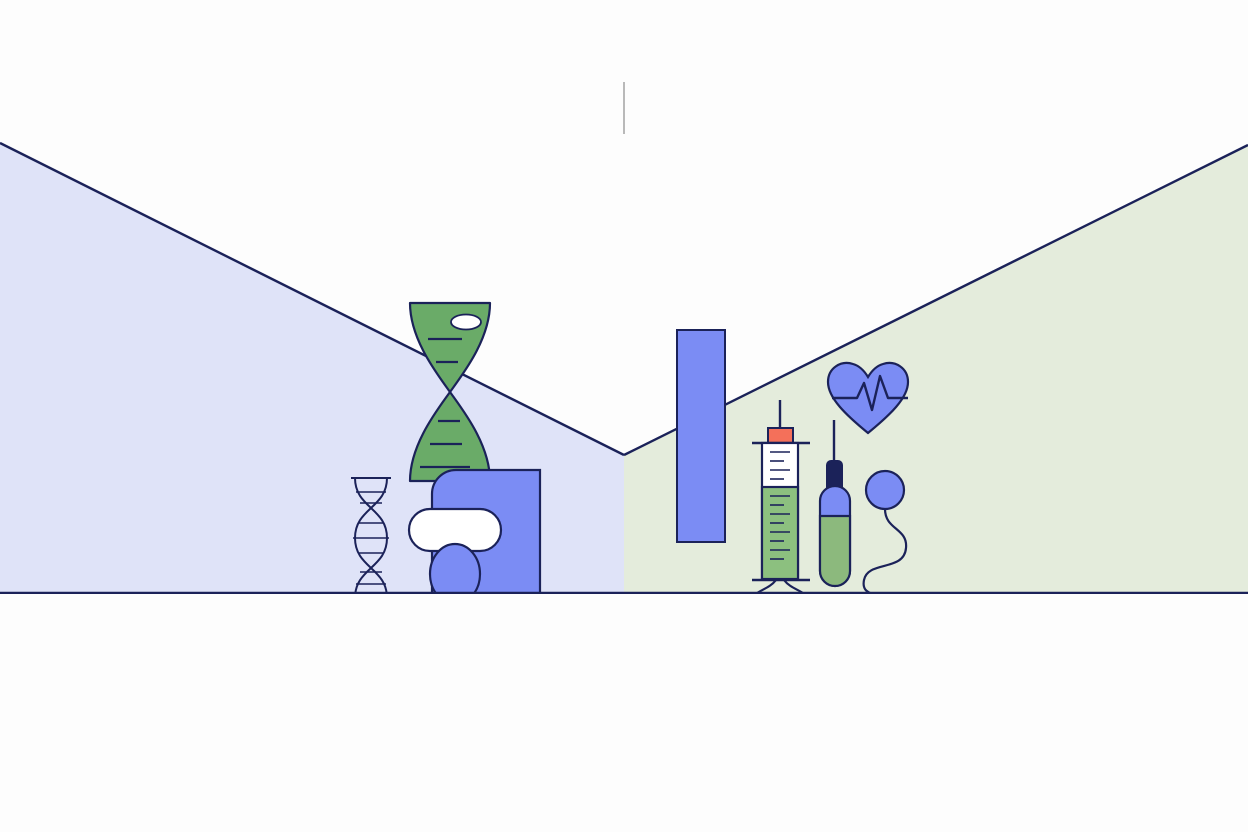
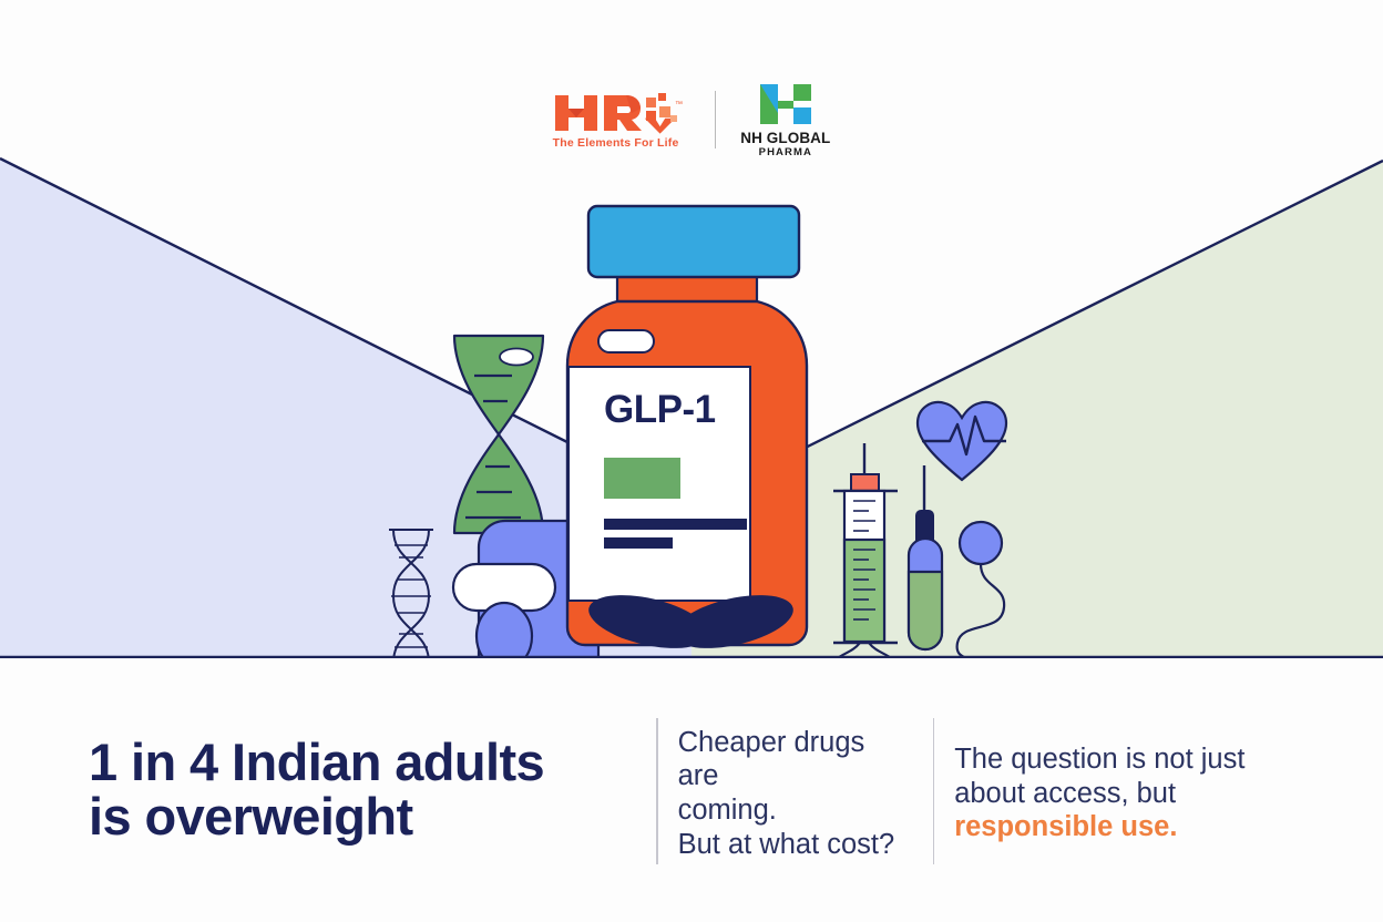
+ GLP-1
+ The Elements For Life
+ NH GLOBAL
+ PHARMA
+ 1 in 4 Indian adults
+ is overweight
+ Cheaper drugs are
+ coming.
+ But at what cost?
+ The question is not just
+ about access, but
+ responsible use.
